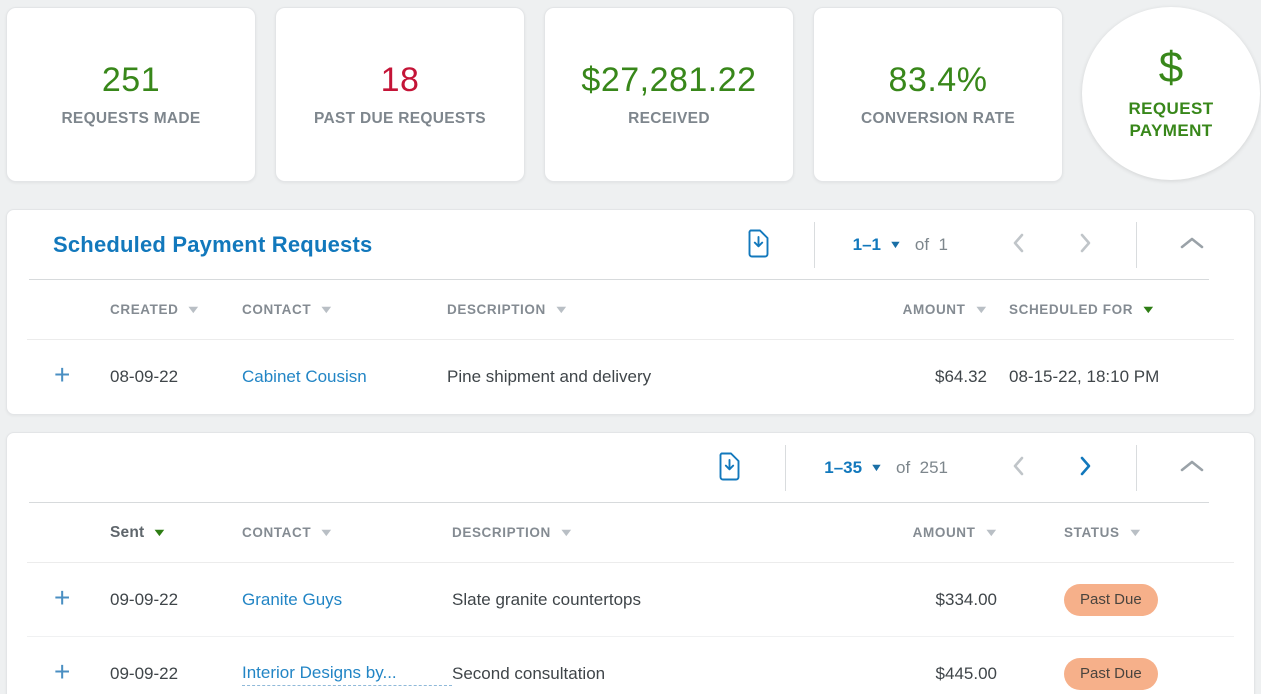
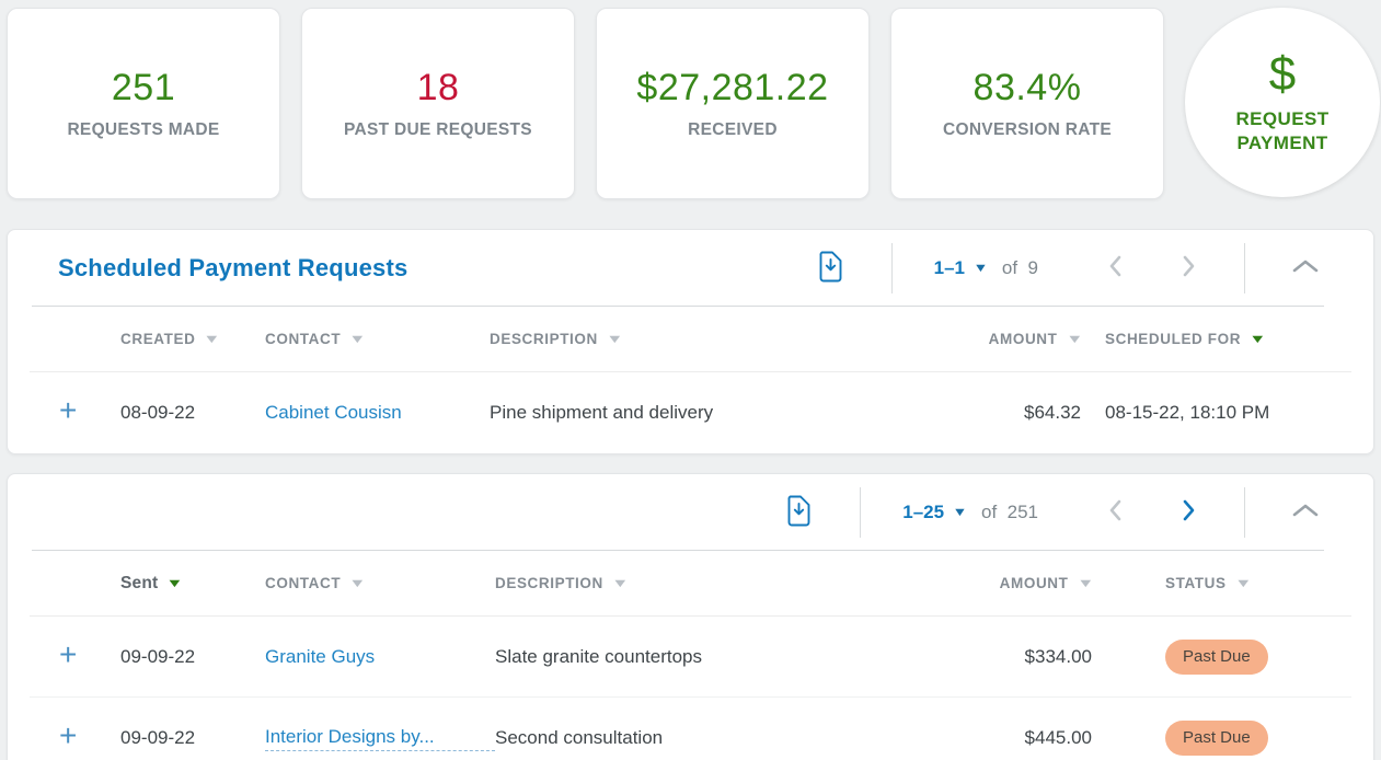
  251
  REQUESTS MADE
  18
  PAST DUE REQUESTS
  $27,281.22
  RECEIVED
  83.4%
  CONVERSION RATE
  $
  REQUEST PAYMENT
  Scheduled Payment Requests
  1–1
  ▼
- of 1
+ of 9
  CREATED
  ▼
  CONTACT
  ▼
  DESCRIPTION
  ▼
  AMOUNT
  ▼
  SCHEDULED FOR
  ▼
  +
  08-09-22
  Cabinet Cousisn
  Pine shipment and delivery
  $64.32
  08-15-22, 18:10 PM
- 1–35
+ 1–25
  ▼
  of 251
  Sent
  ▼
  CONTACT
  ▼
  DESCRIPTION
  ▼
  AMOUNT
  ▼
  STATUS
  ▼
  +
  09-09-22
  Granite Guys
  Slate granite countertops
  $334.00
  Past Due
  +
  09-09-22
  Interior Designs by...
  Second consultation
  $445.00
  Past Due
